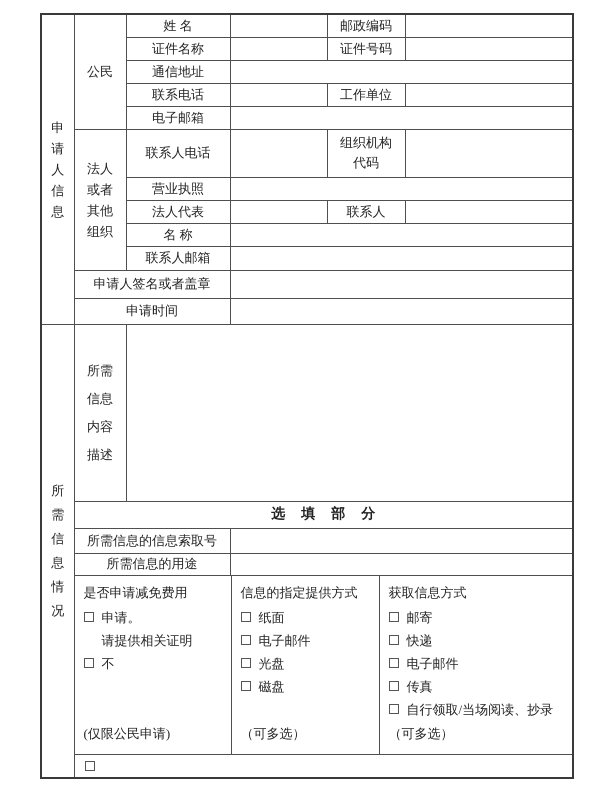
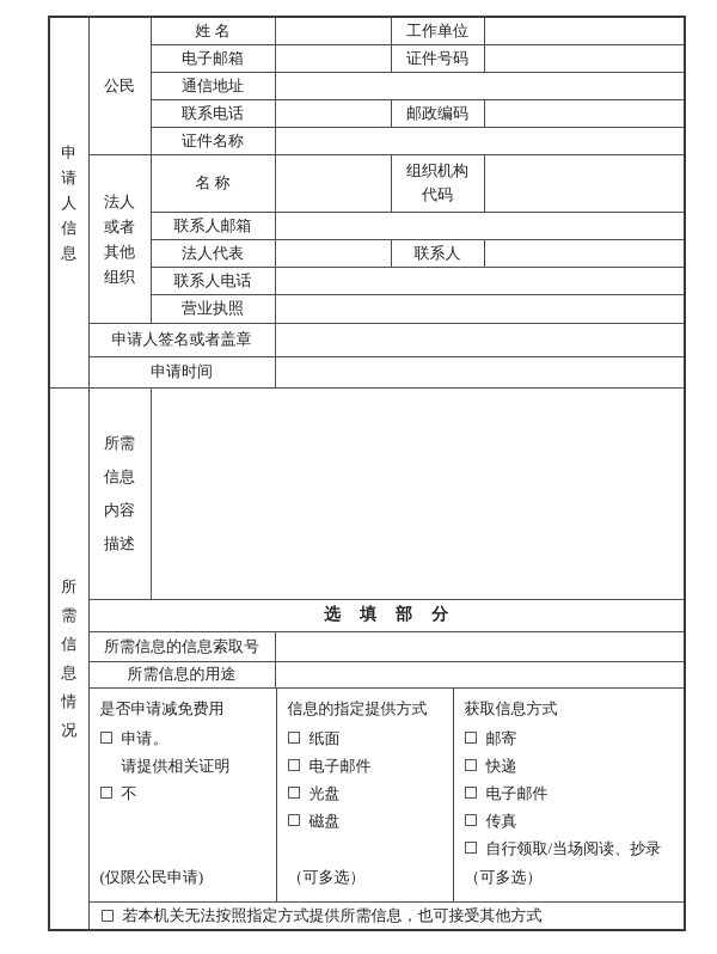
- 申 请 人 信 息	公民	姓 名		邮政编码
+ 申 请 人 信 息	公民	姓 名		工作单位
- 证件名称		证件号码
+ 电子邮箱		证件号码
  通信地址
- 联系电话		工作单位
+ 联系电话		邮政编码
- 电子邮箱
+ 证件名称
- 法人 或者 其他 组织	联系人电话		组织机构 代码
+ 法人 或者 其他 组织	名 称		组织机构 代码
- 营业执照
+ 联系人邮箱
  法人代表		联系人
- 名 称
+ 联系人电话
- 联系人邮箱
+ 营业执照
  申请人签名或者盖章
  申请时间
  所 需 信 息 情 况	所需 信息 内容 描述
  选填部分
  所需信息的信息索取号
  所需信息的用途
  是否申请减免费用 申请。 请提供相关证明 不 (仅限公民申请) 信息的指定提供方式 纸面 电子邮件 光盘 磁盘 （可多选） 获取信息方式 邮寄 快递 电子邮件 传真 自行领取/当场阅读、抄录 （可多选）
+ 若本机关无法按照指定方式提供所需信息，也可接受其他方式
